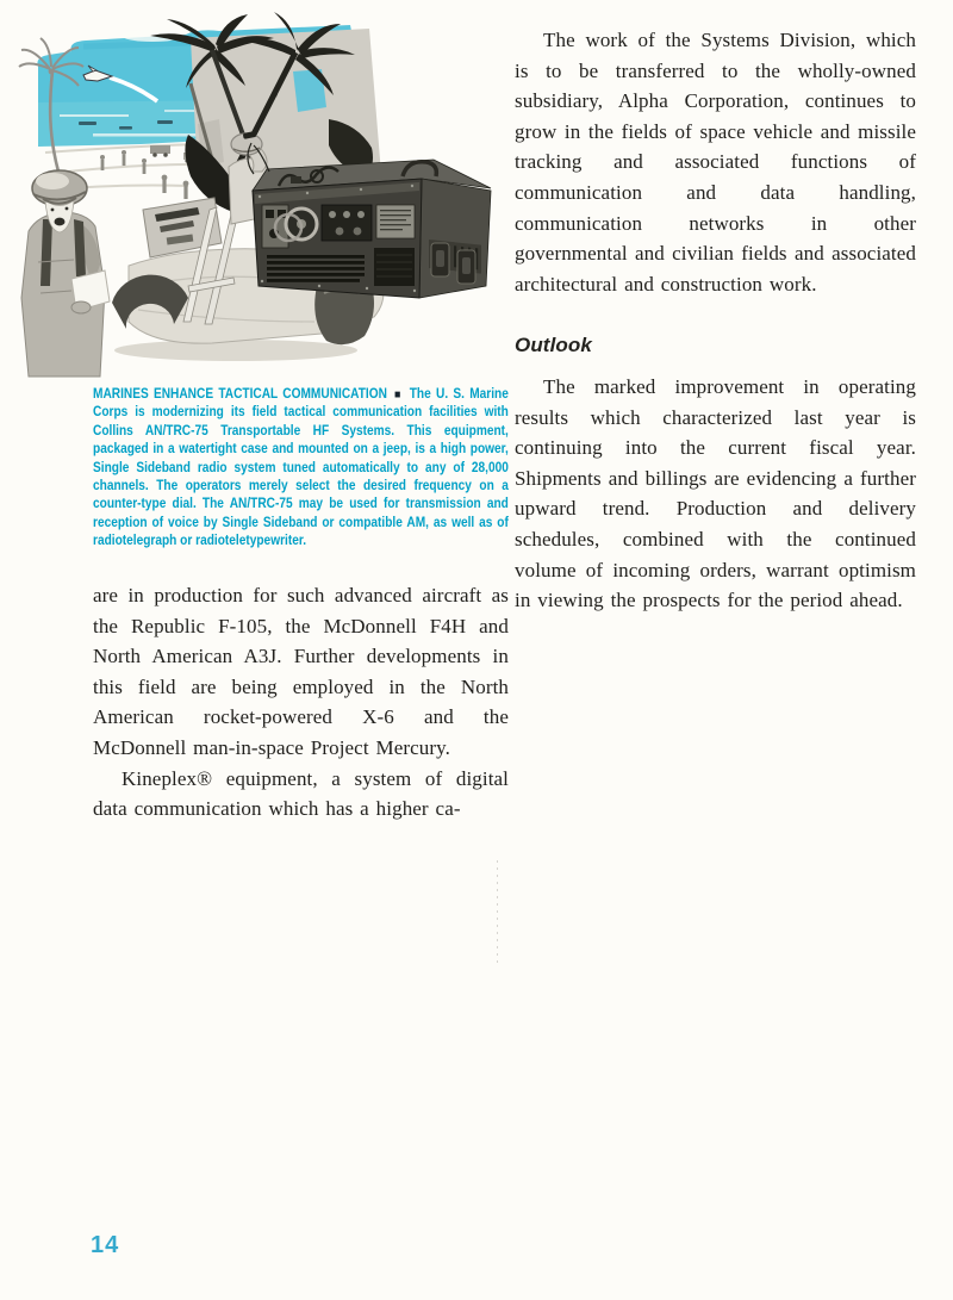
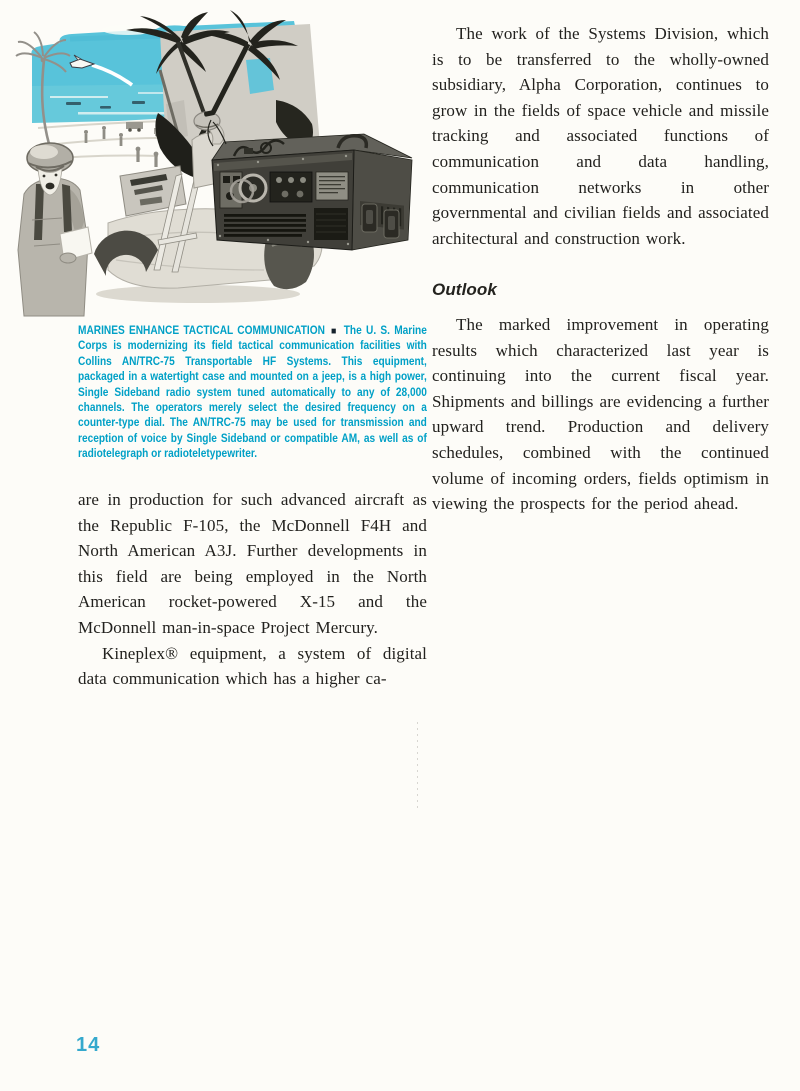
  MARINES ENHANCE TACTICAL COMMUNICATION ■ The U. S. Marine Corps is modernizing its field tactical communication facilities with Collins AN/TRC-75 Transportable HF Systems. This equipment, packaged in a watertight case and mounted on a jeep, is a high power, Single Sideband radio system tuned automatically to any of 28,000 channels. The operators merely select the desired frequency on a counter-type dial. The AN/TRC-75 may be used for transmission and reception of voice by Single Sideband or compatible AM, as well as of radiotelegraph or radioteletypewriter.
- are in production for such advanced aircraft as the Republic F-105, the McDonnell F4H and North American A3J. Further developments in this field are being employed in the North American rocket-powered X-6 and the McDonnell man-in-space Project Mercury.
+ are in production for such advanced aircraft as the Republic F-105, the McDonnell F4H and North American A3J. Further developments in this field are being employed in the North American rocket-powered X-15 and the McDonnell man-in-space Project Mercury.
  Kineplex® equipment, a system of digital data communication which has a higher ca-
  The work of the Systems Division, which is to be transferred to the wholly-owned subsidiary, Alpha Corporation, continues to grow in the fields of space vehicle and missile tracking and associated functions of communication and data handling, communication networks in other governmental and civilian fields and associated architectural and construction work.
  Outlook
- The marked improvement in operating results which characterized last year is continuing into the current fiscal year. Shipments and billings are evidencing a further upward trend. Production and delivery schedules, combined with the continued volume of incoming orders, warrant optimism in viewing the prospects for the period ahead.
+ The marked improvement in operating results which characterized last year is continuing into the current fiscal year. Shipments and billings are evidencing a further upward trend. Production and delivery schedules, combined with the continued volume of incoming orders, fields optimism in viewing the prospects for the period ahead.
  14
